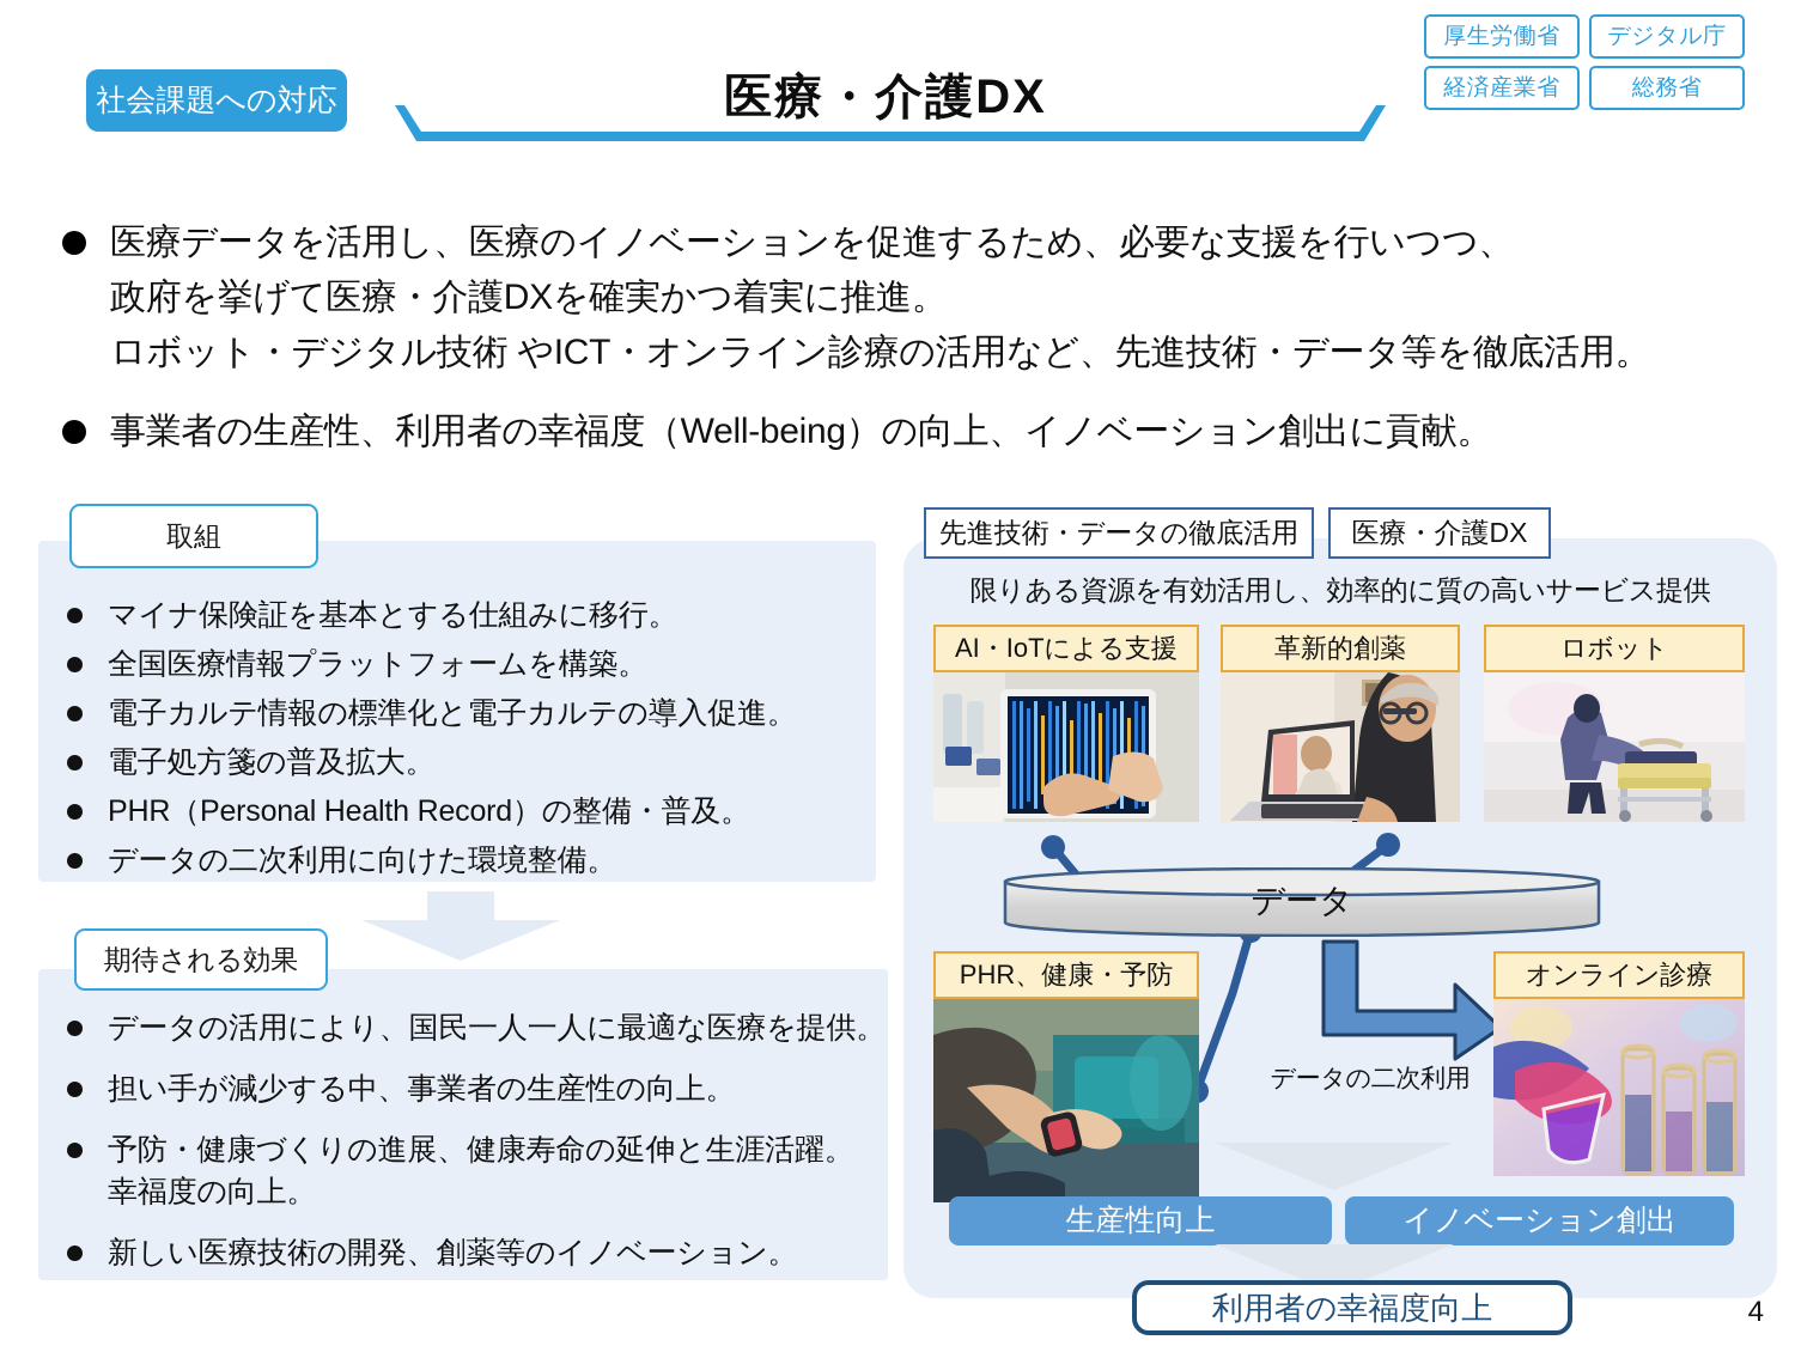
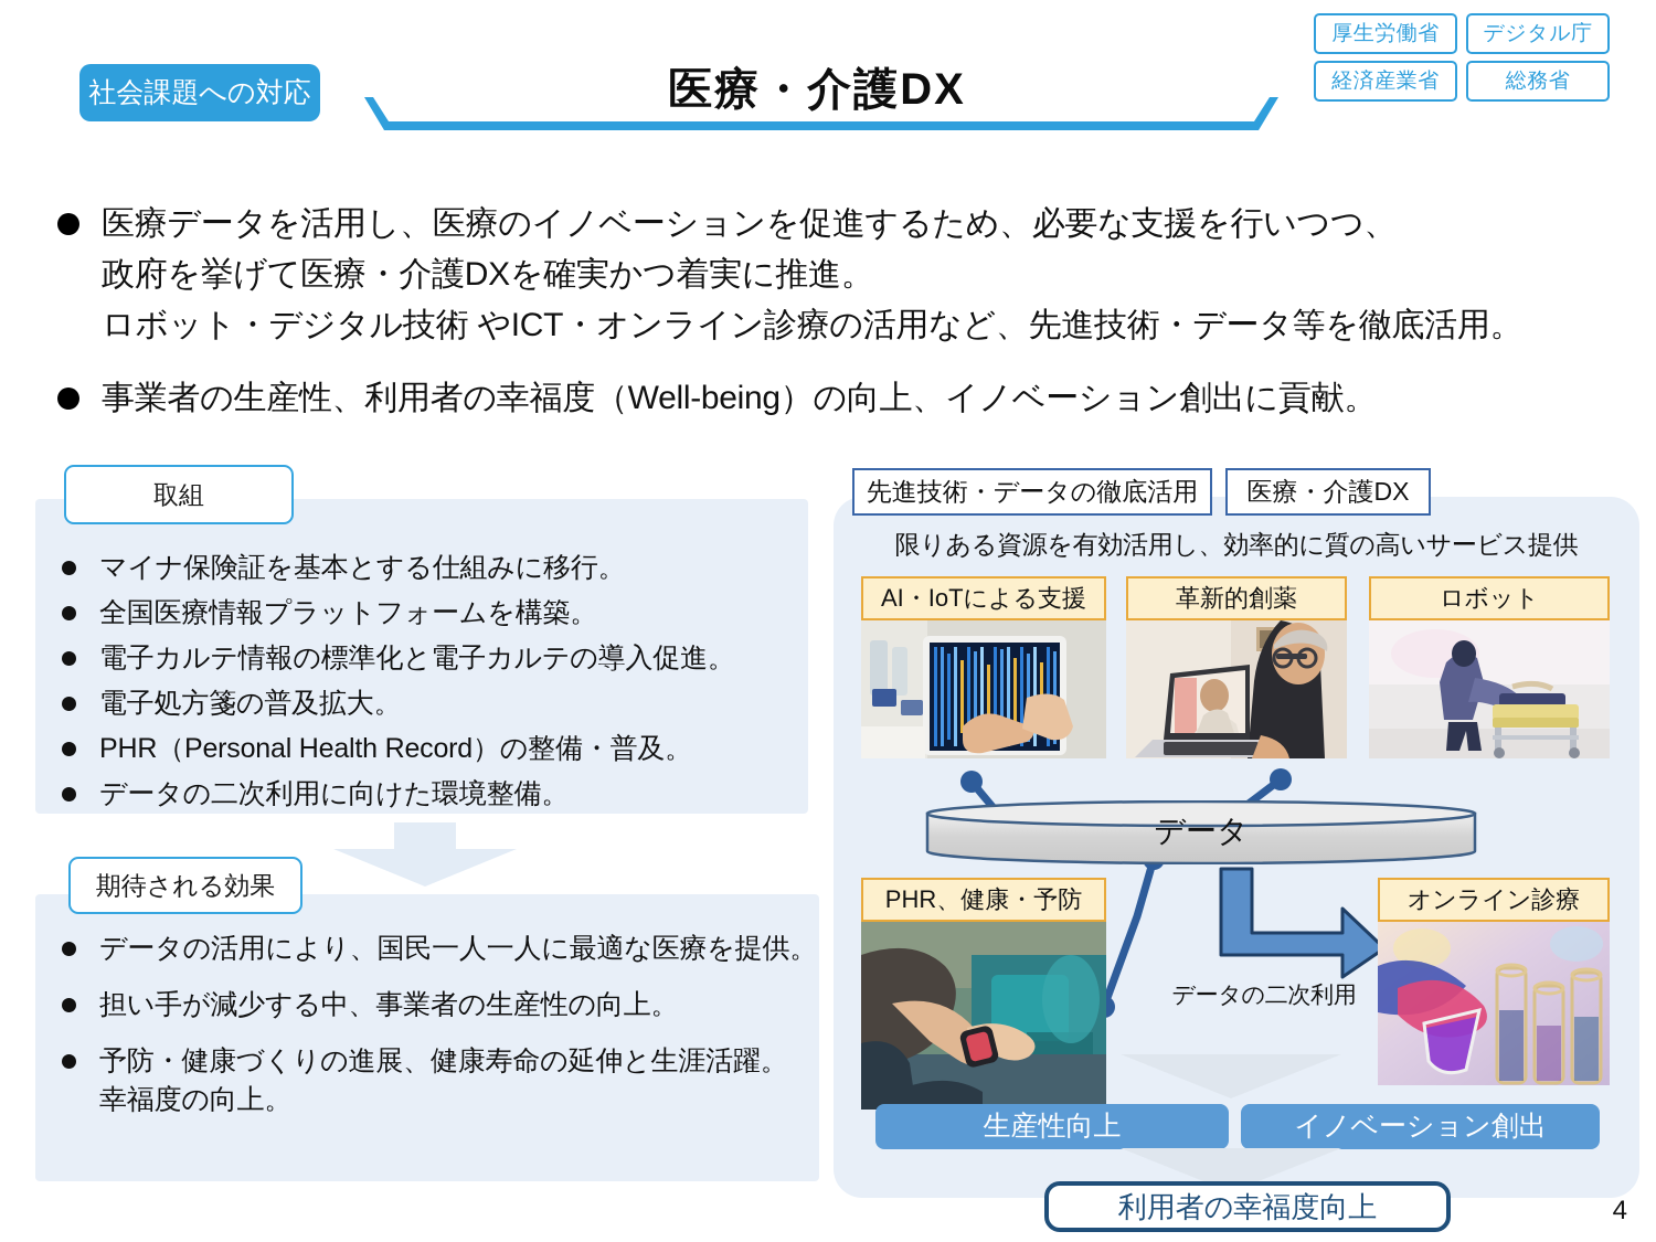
  厚生労働省
  デジタル庁
  経済産業省
  総務省
  社会課題への対応
  医療・介護DX
  医療データを活用し、医療のイノベーションを促進するため、必要な支援を行いつつ、
  政府を挙げて医療・介護DXを確実かつ着実に推進。
  ロボット・デジタル技術 やICT・オンライン診療の活用など、先進技術・データ等を徹底活用。
  事業者の生産性、利用者の幸福度（Well-being）の向上、イノベーション創出に貢献。
  取組
  マイナ保険証を基本とする仕組みに移行。
  全国医療情報プラットフォームを構築。
  電子カルテ情報の標準化と電子カルテの導入促進。
  電子処方箋の普及拡大。
  PHR（Personal Health Record）の整備・普及。
  データの二次利用に向けた環境整備。
  期待される効果
  データの活用により、国民一人一人に最適な医療を提供。
  担い手が減少する中、事業者の生産性の向上。
  予防・健康づくりの進展、健康寿命の延伸と生涯活躍。
  幸福度の向上。
- 新しい医療技術の開発、創薬等のイノベーション。
  先進技術・データの徹底活用
  医療・介護DX
  限りある資源を有効活用し、効率的に質の高いサービス提供
  AI・IoTによる支援
  革新的創薬
  ロボット
  データ
  PHR、健康・予防
  データの二次利用
  オンライン診療
  生産性向上
  イノベーション創出
  利用者の幸福度向上
  4
